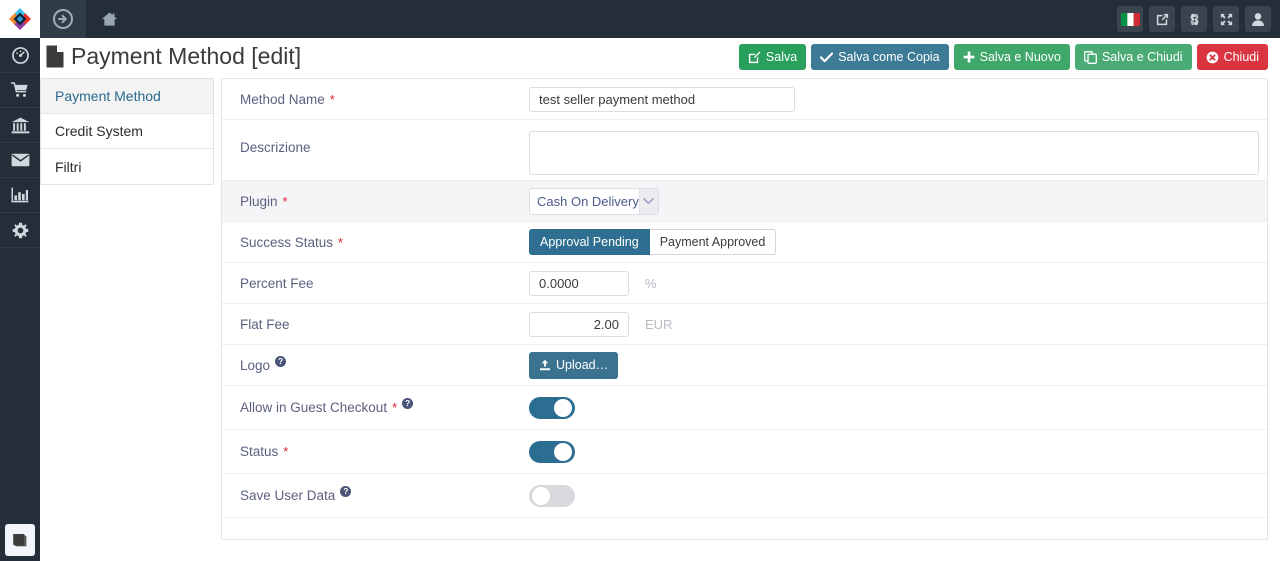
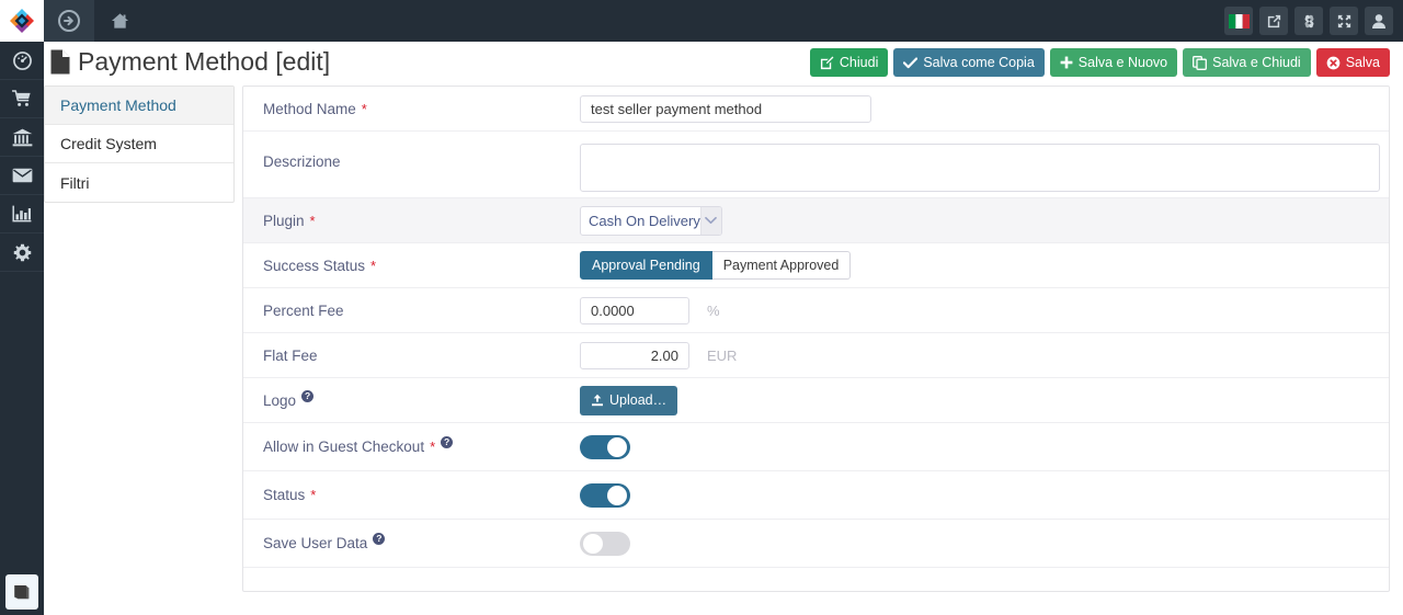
  Payment Method [edit]
- Salva
+ Chiudi
  Salva come Copia
  Salva e Nuovo
  Salva e Chiudi
- Chiudi
+ Salva
  Payment Method
  Credit System
  Filtri
  Method Name
  *
  test seller payment method
  Descrizione
  Plugin
  *
  Cash On Delivery
  Success Status
  *
  Approval Pending
  Payment Approved
  Percent Fee
  0.0000
  %
  Flat Fee
  2.00
  EUR
  Logo
  ?
  Upload…
  Allow in Guest Checkout
  *
  ?
  Status
  *
  Save User Data
  ?
